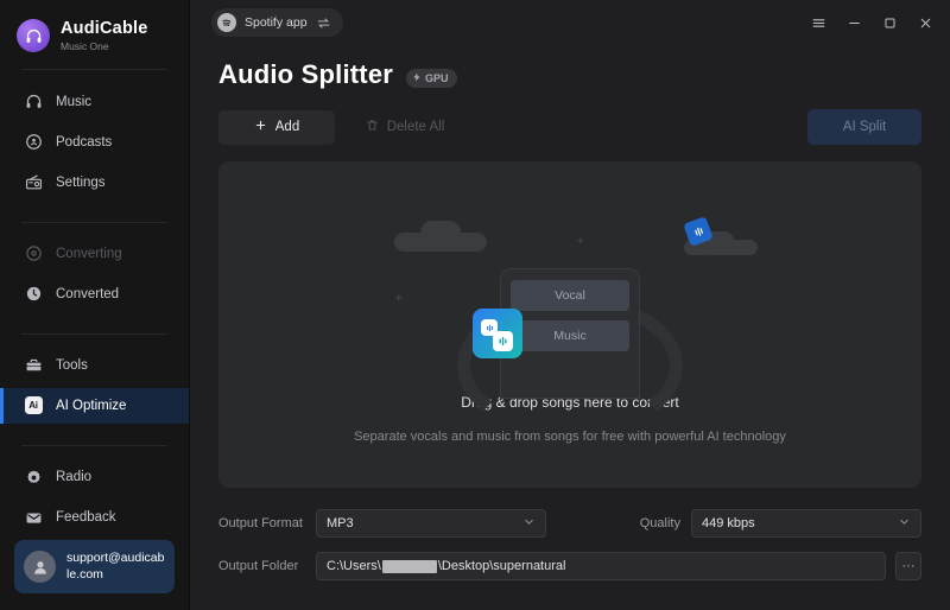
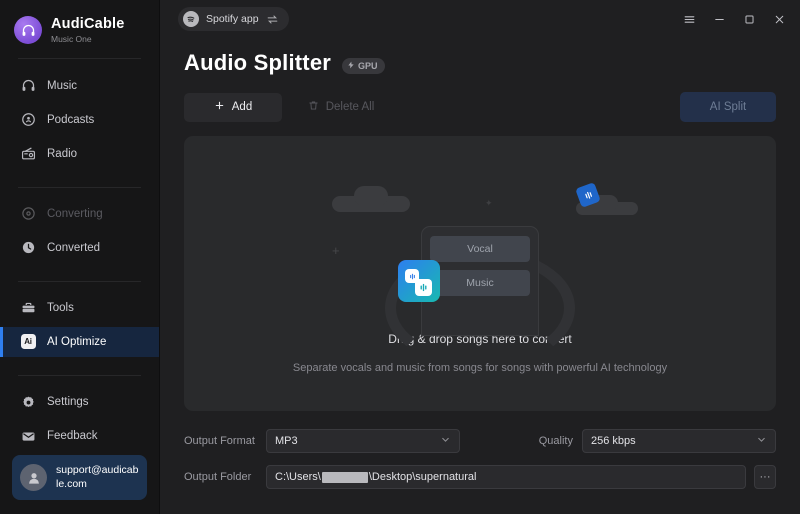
  AudiCable
  Music One
  Music
  Podcasts
- Settings
+ Radio
  Converting
  Converted
  Tools
  Ai
  AI Optimize
- Radio
+ Settings
  Feedback
  support@audicable.com
  Spotify app
  Audio Splitter
  GPU
  Add
  Delete All
  AI Split
  +
  Vocal
  Music
  Drag & drop songs here to convert
- Separate vocals and music from songs for free with powerful AI technology
+ Separate vocals and music from songs for songs with powerful AI technology
  Output Format
  MP3
  Quality
- 449 kbps
+ 256 kbps
  Output Folder
  C:\Users\
  \Desktop\supernatural
  ···
